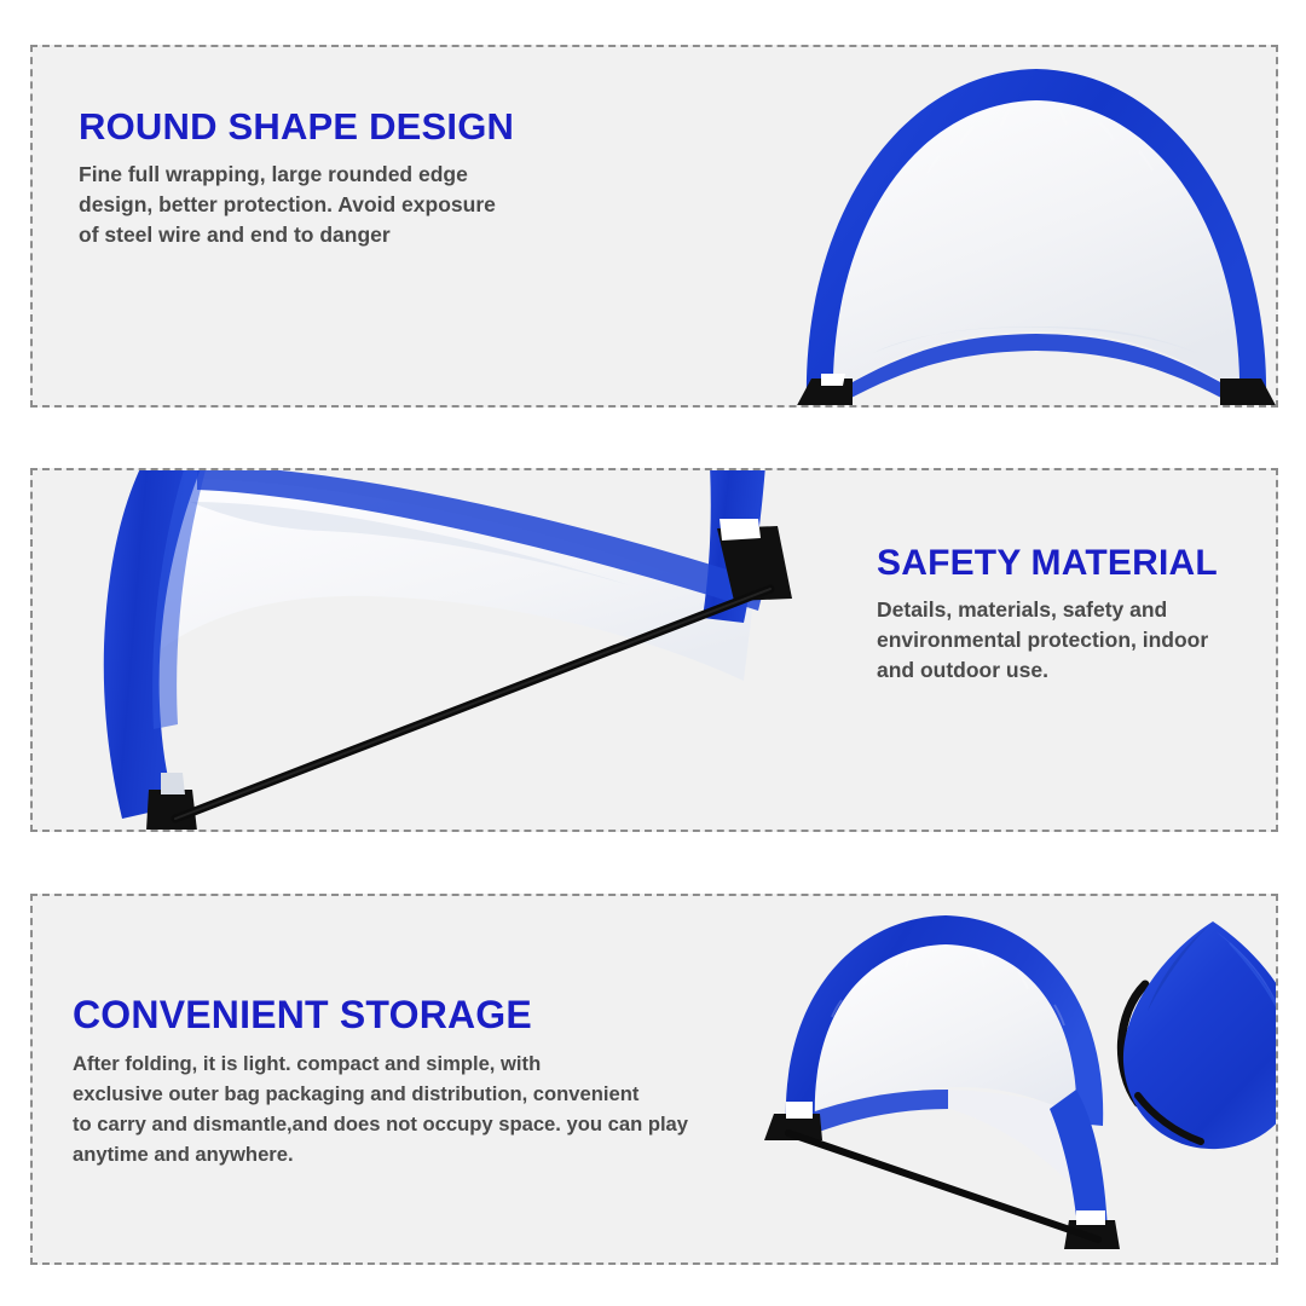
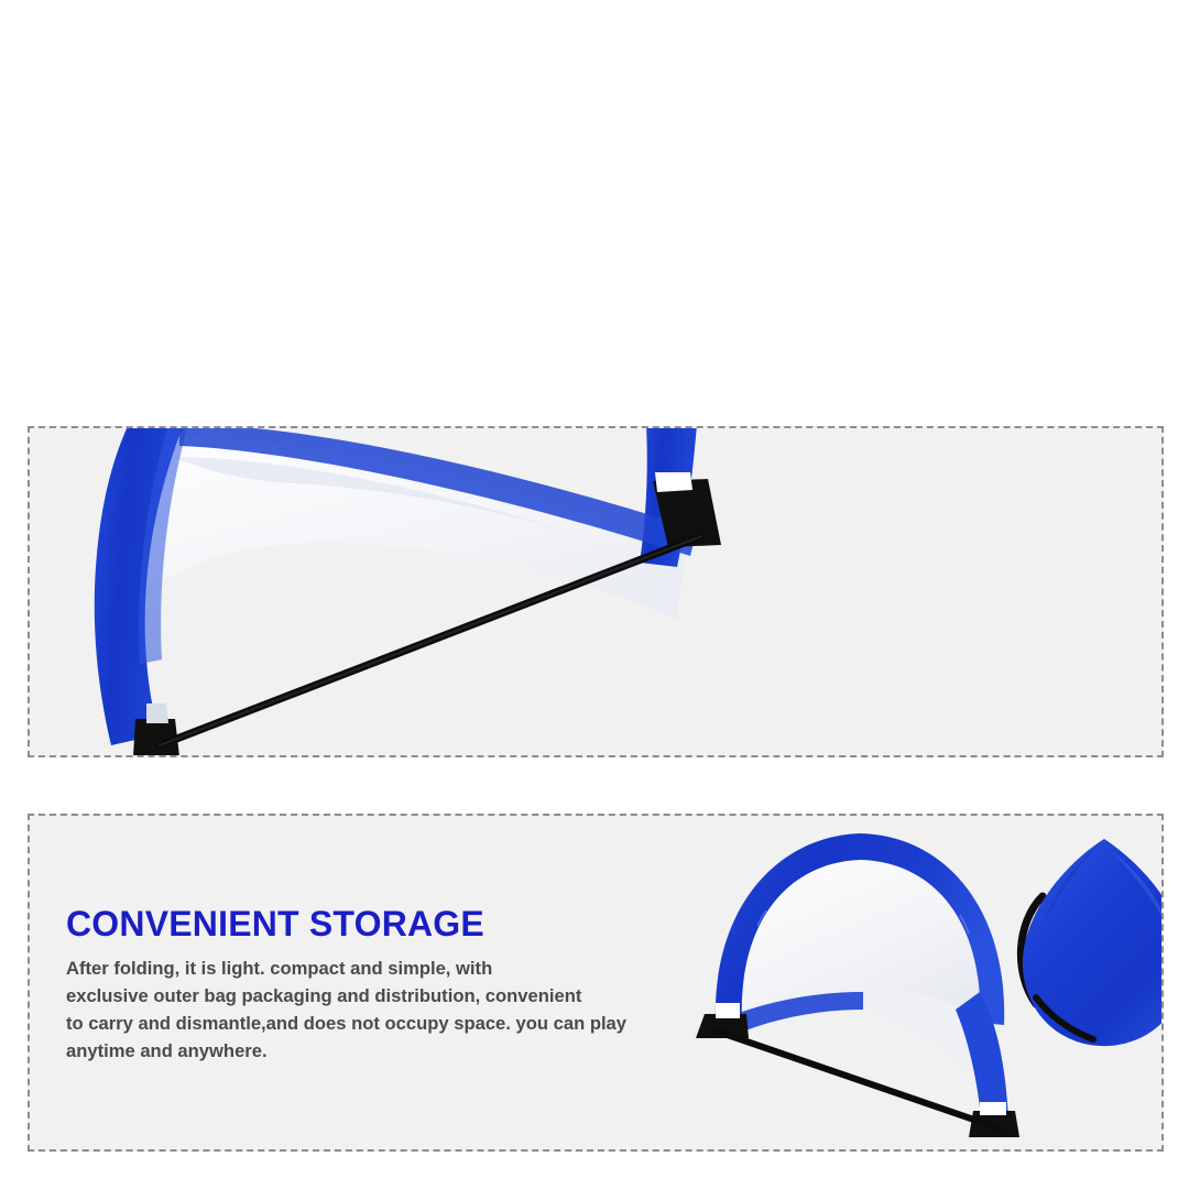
- ROUND SHAPE DESIGN
- Fine full wrapping, large rounded edge
- design, better protection. Avoid exposure
- of steel wire and end to danger
- SAFETY MATERIAL
- Details, materials, safety and
- environmental protection, indoor
- and outdoor use.
  CONVENIENT STORAGE
  After folding, it is light. compact and simple, with
  exclusive outer bag packaging and distribution, convenient
  to carry and dismantle,and does not occupy space. you can play
  anytime and anywhere.
